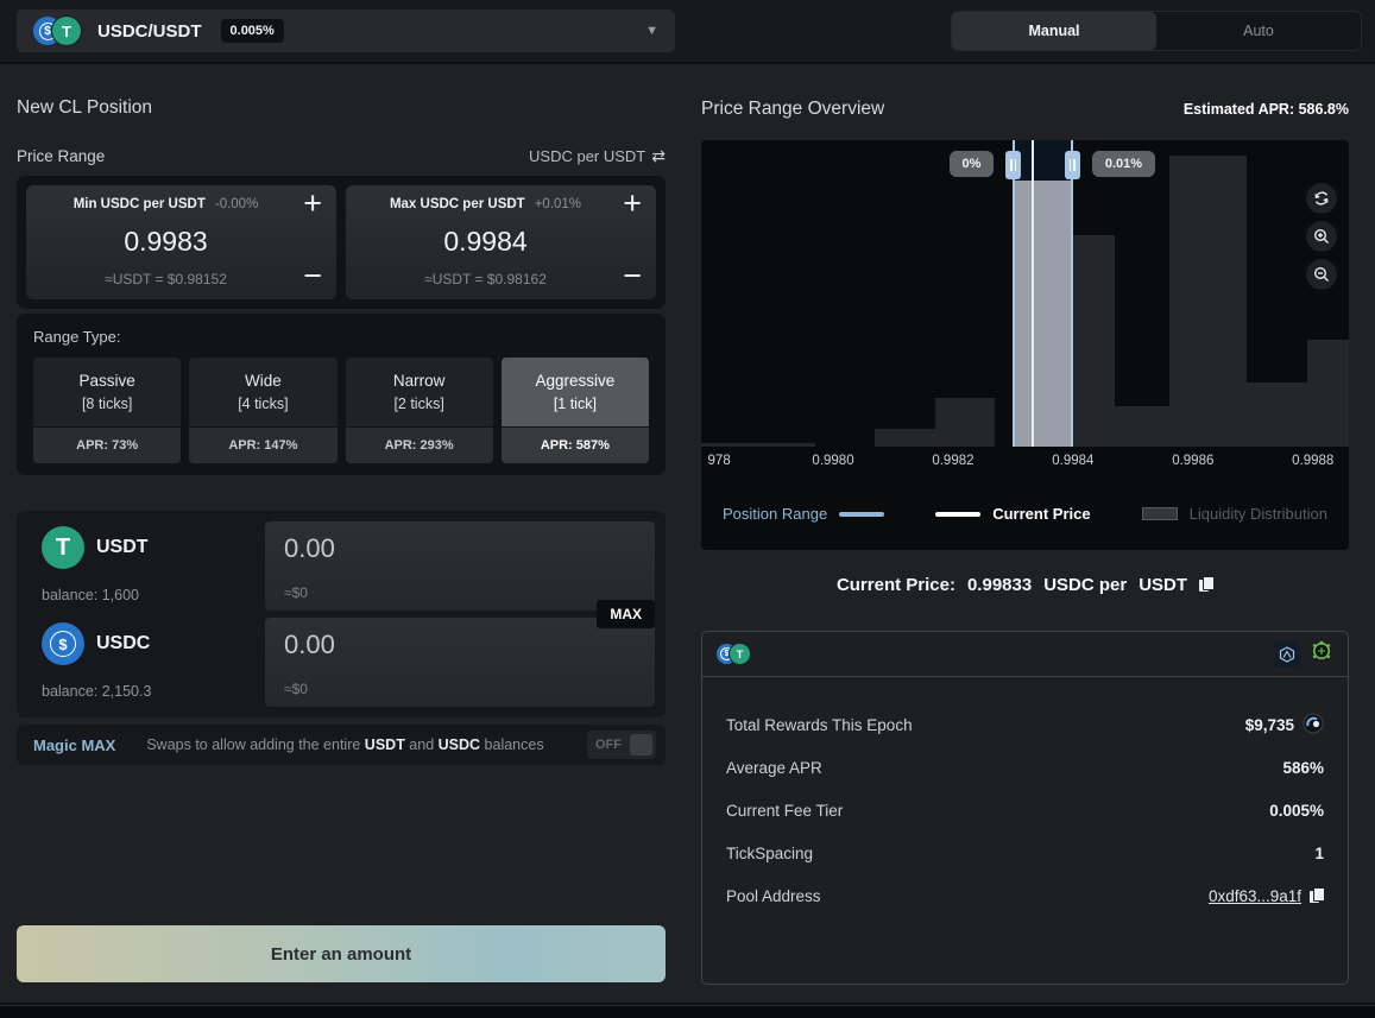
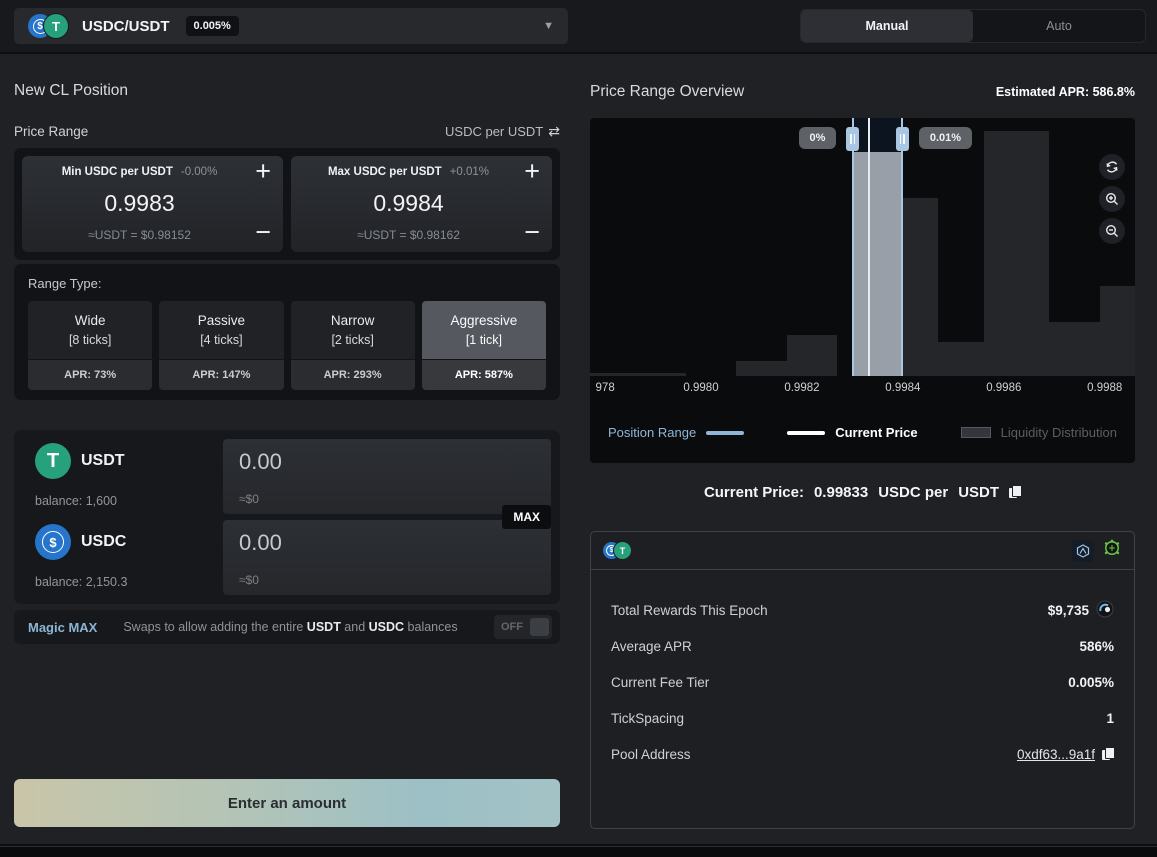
  $
  T
  USDC/USDT
  0.005%
  ▼
  Manual
  Auto
  New CL Position
  Price Range
  USDC per USDT
  ⇄
  Min USDC per USDT
  -0.00%
  0.9983
  ≈USDT = $0.98152
  +
  −
  Max USDC per USDT
  +0.01%
  0.9984
  ≈USDT = $0.98162
  +
  −
  Range Type:
- Passive
+ Wide
  [8 ticks]
  APR: 73%
- Wide
+ Passive
  [4 ticks]
  APR: 147%
  Narrow
  [2 ticks]
  APR: 293%
  Aggressive
  [1 tick]
  APR: 587%
  T
  USDT
  balance: 1,600
  0.00
  ≈$0
  MAX
  $
  USDC
  balance: 2,150.3
  0.00
  ≈$0
  Magic MAX
  Swaps to allow adding the entire USDT and USDC balances
  OFF
  Enter an amount
  Price Range Overview
  Estimated APR: 586.8%
  0%
  0.01%
  978
  0.9980
  0.9982
  0.9984
  0.9986
  0.9988
  Position Range
  Current Price
  Liquidity Distribution
  Current Price:
  0.99833
  USDC per
  USDT
  T
  Total Rewards This Epoch
  $9,735
  Average APR
  586%
  Current Fee Tier
  0.005%
  TickSpacing
  1
  Pool Address
  0xdf63...9a1f
